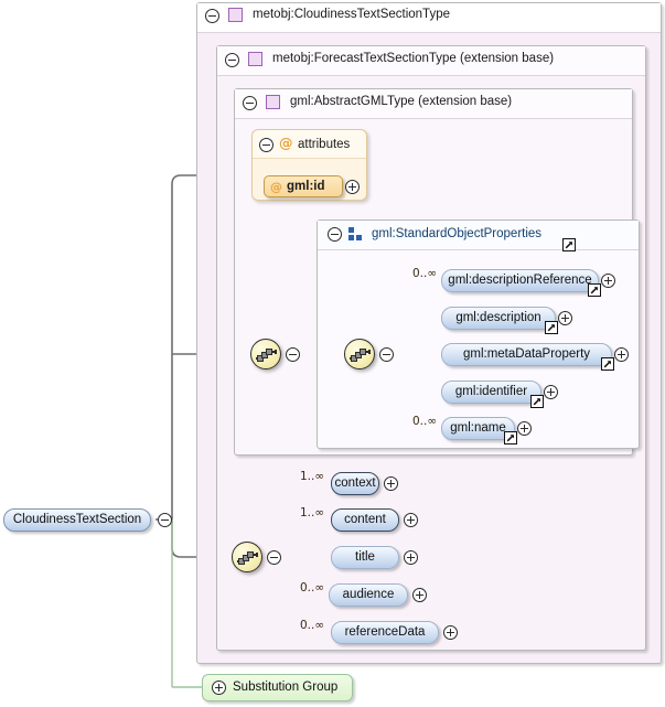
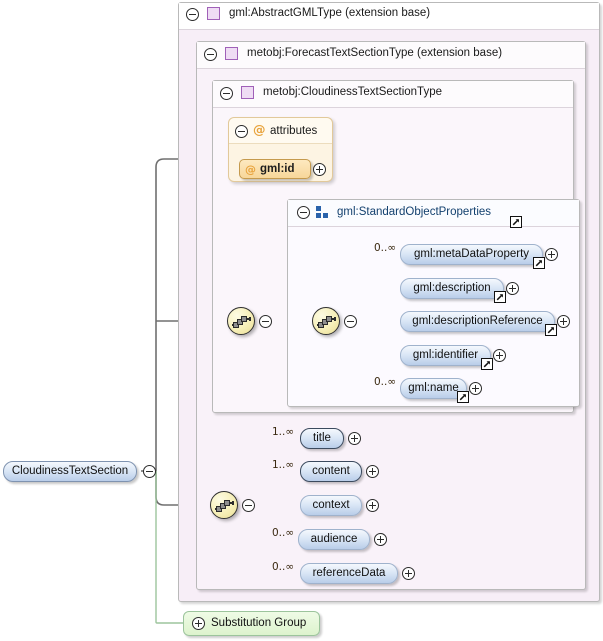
- metobj:CloudinessTextSectionType
+ gml:AbstractGMLType (extension base)
  metobj:ForecastTextSectionType (extension base)
- gml:AbstractGMLType (extension base)
+ metobj:CloudinessTextSectionType
  @
  attributes
  @
  gml:id
  gml:StandardObjectProperties
  0..∞
- gml:descriptionReference
+ gml:metaDataProperty
  gml:description
- gml:metaDataProperty
+ gml:descriptionReference
  gml:identifier
  0..∞
  gml:name
  1..∞
- context
+ title
  1..∞
  content
- title
+ context
  0..∞
  audience
  0..∞
  referenceData
  CloudinessTextSection
  Substitution Group
